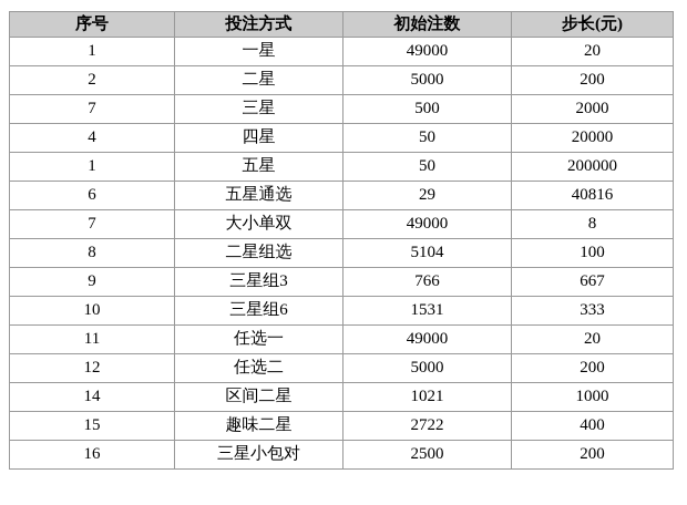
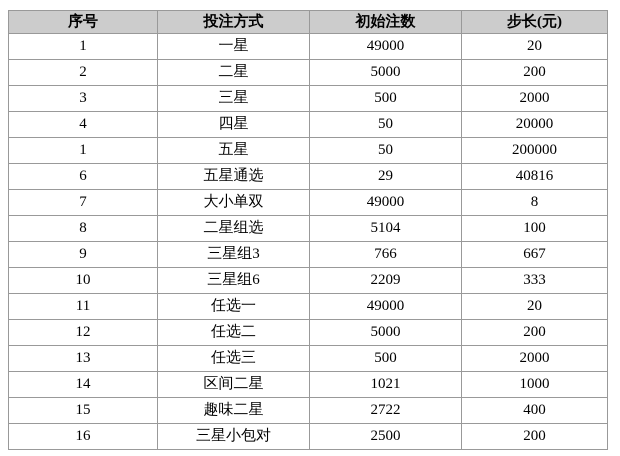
  序号	投注方式	初始注数	步长(元)
  1	一星	49000	20
  2	二星	5000	200
- 7	三星	500	2000
+ 3	三星	500	2000
  4	四星	50	20000
  1	五星	50	200000
  6	五星通选	29	40816
  7	大小单双	49000	8
  8	二星组选	5104	100
  9	三星组3	766	667
- 10	三星组6	1531	333
+ 10	三星组6	2209	333
  11	任选一	49000	20
  12	任选二	5000	200
+ 13	任选三	500	2000
  14	区间二星	1021	1000
  15	趣味二星	2722	400
  16	三星小包对	2500	200
